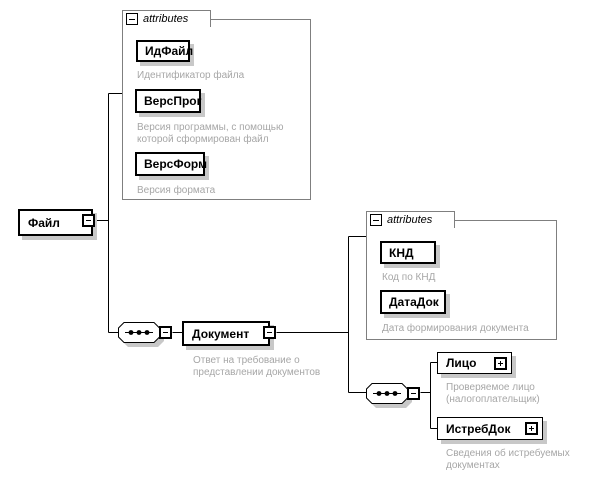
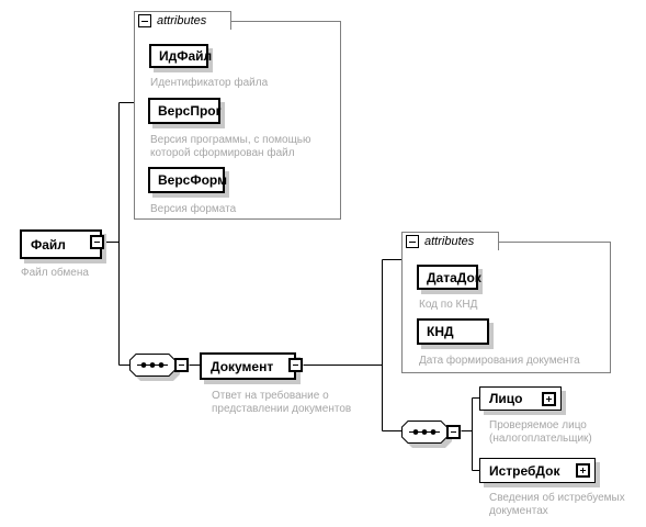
  attributes
  ИдФайл
  Идентификатор файла
  ВерсПрог
  Версия программы, с помощью
  которой сформирован файл
  ВерсФорм
  Версия формата
  Файл
+ Файл обмена
  Документ
  Ответ на требование о
  представлении документов
  attributes
- КНД
+ ДатаДок
  Код по КНД
- ДатаДок
+ КНД
  Дата формирования документа
  Лицо
  Проверяемое лицо
  (налогоплательщик)
  ИстребДок
  Сведения об истребуемых
  документах
